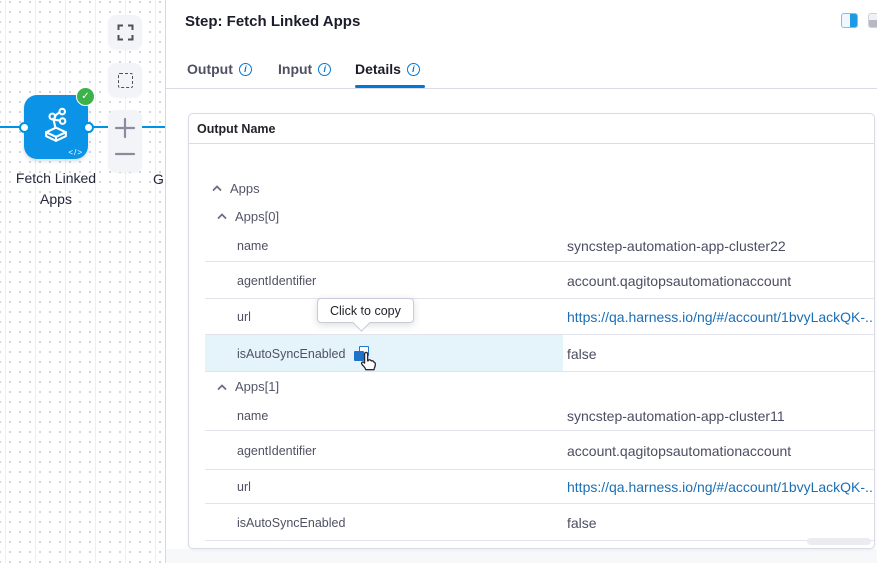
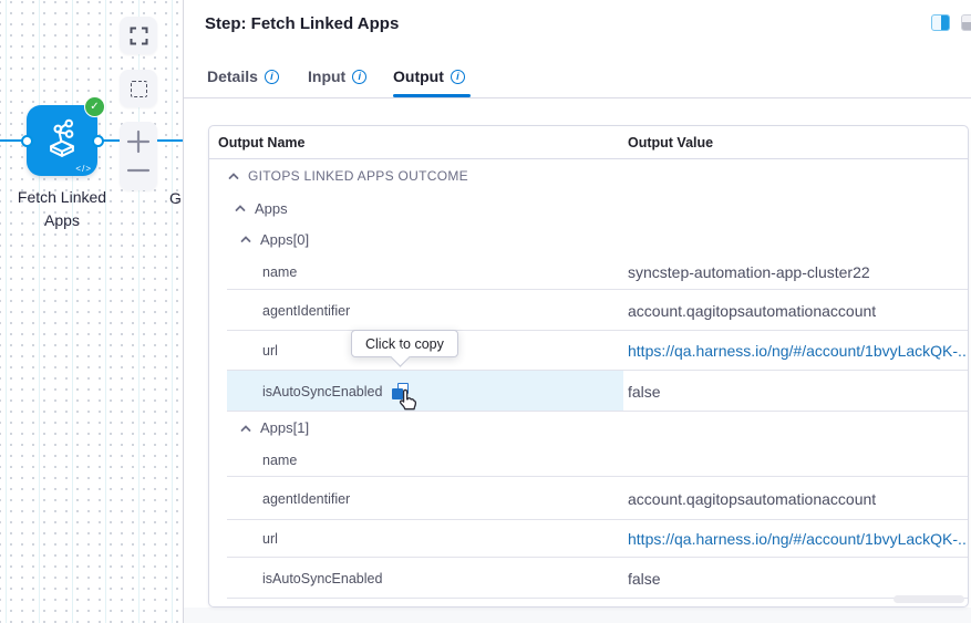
  </>
  ✓
  Fetch Linked Apps
  G
  Step: Fetch Linked Apps
- Output
+ Details
  i
  Input
  i
- Details
+ Output
  i
  Output Name
+ Output Value
+ GITOPS LINKED APPS OUTCOME
  Apps
  Apps[0]
  name
  syncstep-automation-app-cluster22
  agentIdentifier
  account.qagitopsautomationaccount
  url
  https://qa.harness.io/ng/#/account/1bvyLackQK-..
  isAutoSyncEnabled
  false
  Apps[1]
  name
- syncstep-automation-app-cluster11
  agentIdentifier
  account.qagitopsautomationaccount
  url
  https://qa.harness.io/ng/#/account/1bvyLackQK-..
  isAutoSyncEnabled
  false
  Click to copy
